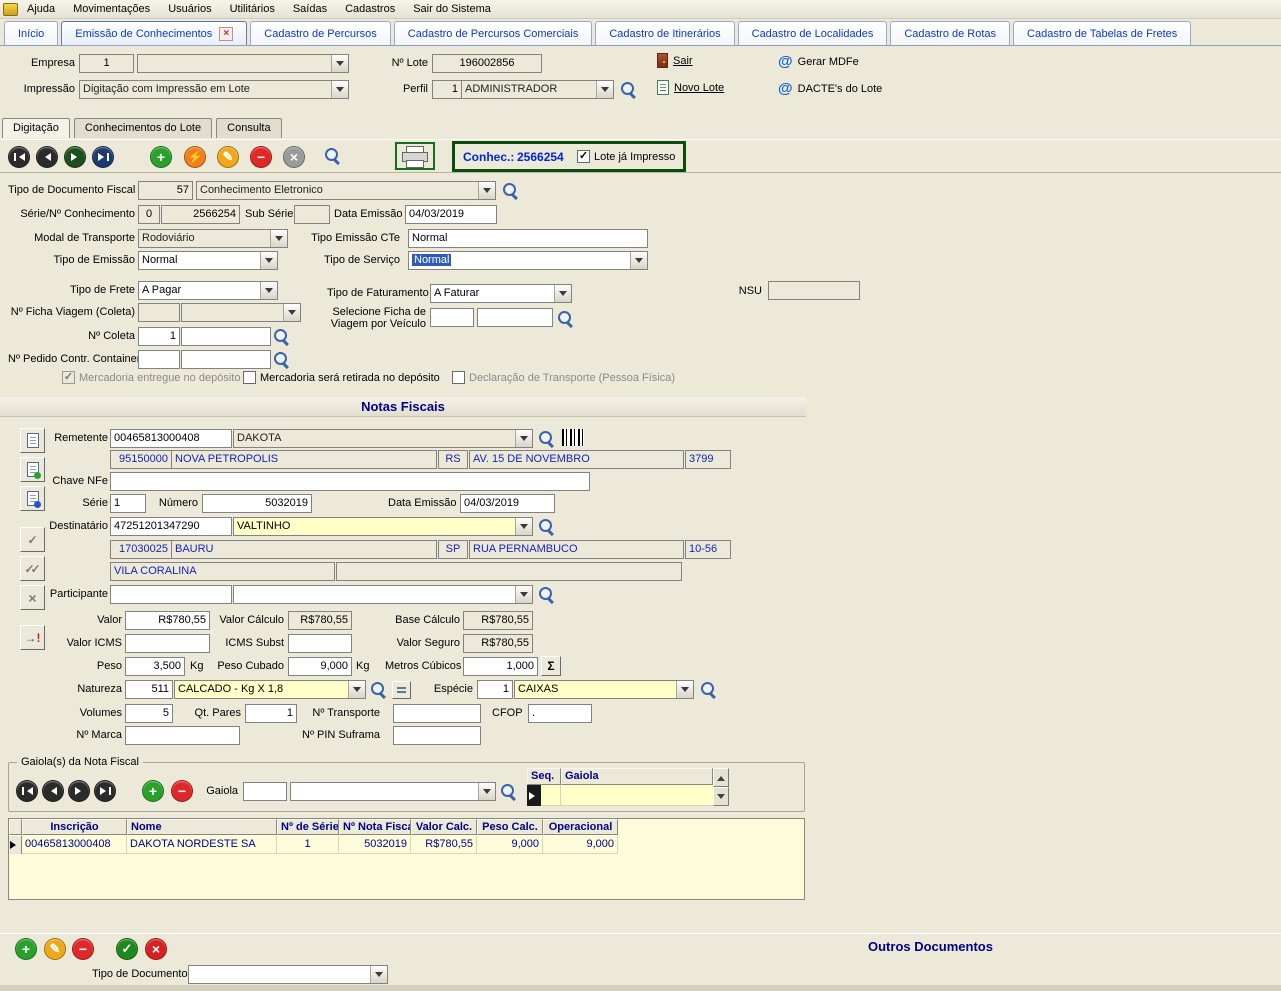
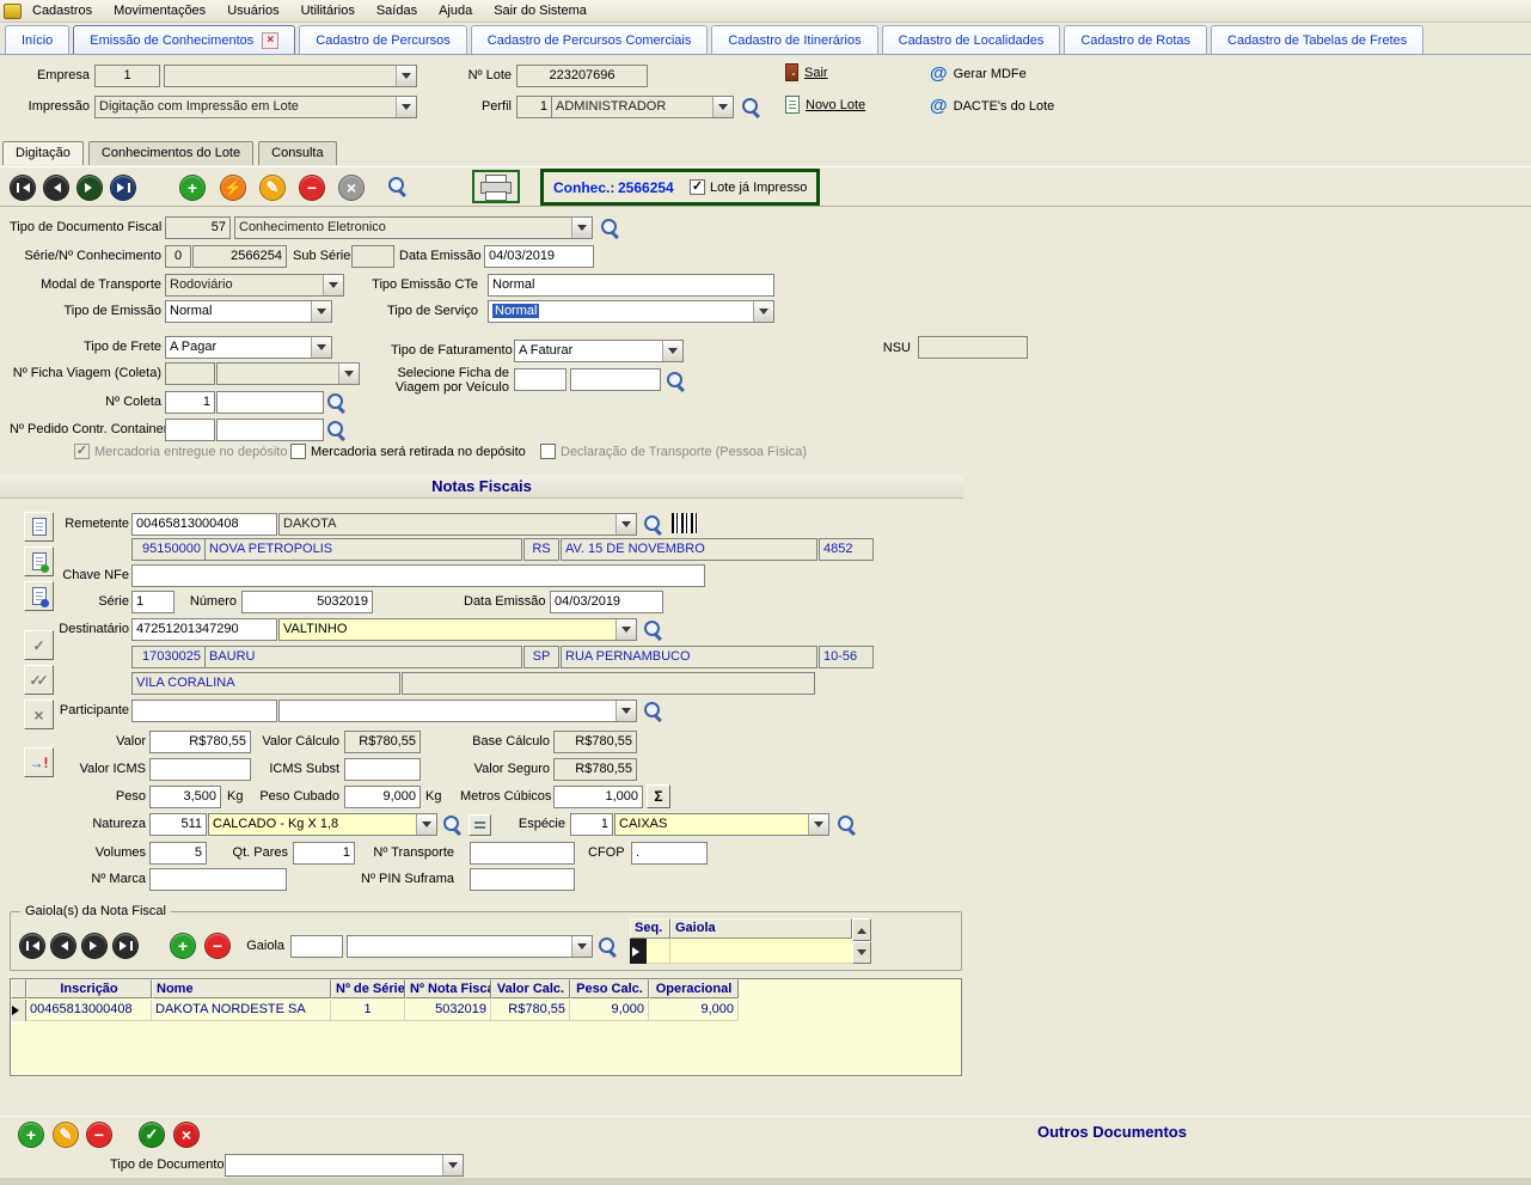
- Ajuda
+ Cadastros
  Movimentações
  Usuários
  Utilitários
  Saídas
- Cadastros
+ Ajuda
  Sair do Sistema
  Início
  Emissão de Conhecimentos
  ×
  Cadastro de Percursos
  Cadastro de Percursos Comerciais
  Cadastro de Itinerários
  Cadastro de Localidades
  Cadastro de Rotas
  Cadastro de Tabelas de Fretes
  Empresa
  1
  Nº Lote
- 196002856
+ 223207696
  Sair
  @
  Gerar MDFe
  Impressão
  Digitação com Impressão em Lote
  Perfil
  1
  ADMINISTRADOR
  Novo Lote
  @
  DACTE's do Lote
  Digitação Conhecimentos do Lote Consulta
  +
  ⚡
  ✎
  −
  ×
  Conhec.:
  2566254
  ✓
  Lote já Impresso
  Tipo de Documento Fiscal
  57
  Conhecimento Eletronico
  Série/Nº Conhecimento
  0
  2566254
  Sub Série
  Data Emissão
  04/03/2019
  Modal de Transporte
  Rodoviário
  Tipo Emissão CTe
  Normal
  Tipo de Emissão
  Normal
  Tipo de Serviço
  Normal
  Tipo de Frete
  A Pagar
  Tipo de Faturamento
  A Faturar
  NSU
  Nº Ficha Viagem (Coleta)
  Selecione Ficha de Viagem por Veículo
  Nº Coleta
  1
  Nº Pedido Contr. Containe
  ✓
  Mercadoria entregue no depósito
  Mercadoria será retirada no depósito
  Declaração de Transporte (Pessoa Física)
  Notas Fiscais
  ✓
  ✓
  ✓
  ×
  →
  !
  Remetente
  00465813000408
  DAKOTA
  95150000
  NOVA PETROPOLIS
  RS
  AV. 15 DE NOVEMBRO
- 3799
+ 4852
  Chave NFe
  Série
  1
  Número
  5032019
  Data Emissão
  04/03/2019
  Destinatário
  47251201347290
  VALTINHO
  17030025
  BAURU
  SP
  RUA PERNAMBUCO
  10-56
  VILA CORALINA
  Participante
  Valor
  R$780,55
  Valor Cálculo
  R$780,55
  Base Cálculo
  R$780,55
  Valor ICMS
  ICMS Subst
  Valor Seguro
  R$780,55
  Peso
  3,500
  Kg
  Peso Cubado
  9,000
  Kg
  Metros Cúbicos
  1,000
  Σ
  Natureza
  511
  CALCADO - Kg X 1,8
  Espécie
  1
  CAIXAS
  Volumes
  5
  Qt. Pares
  1
  Nº Transporte
  CFOP
  .
  Nº Marca
  Nº PIN Suframa
  Gaiola(s) da Nota Fiscal
  +
  −
  Gaiola
  Seq.
  Gaiola
  Inscrição
  Nome
  Nº de Série
  Nº Nota Fisc
  Valor Calc.
  Peso Calc.
  Operacional
  00465813000408
  DAKOTA NORDESTE SA
  1
  5032019
  R$780,55
  9,000
  9,000
  Outros Documentos
  +
  ✎
  −
  ✓
  ×
  Tipo de Documento
